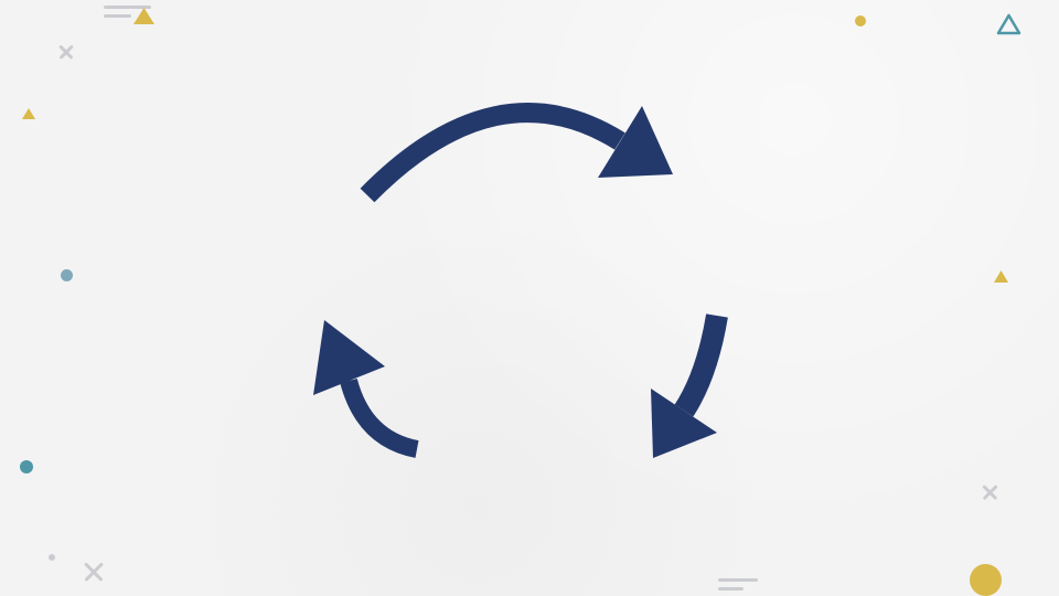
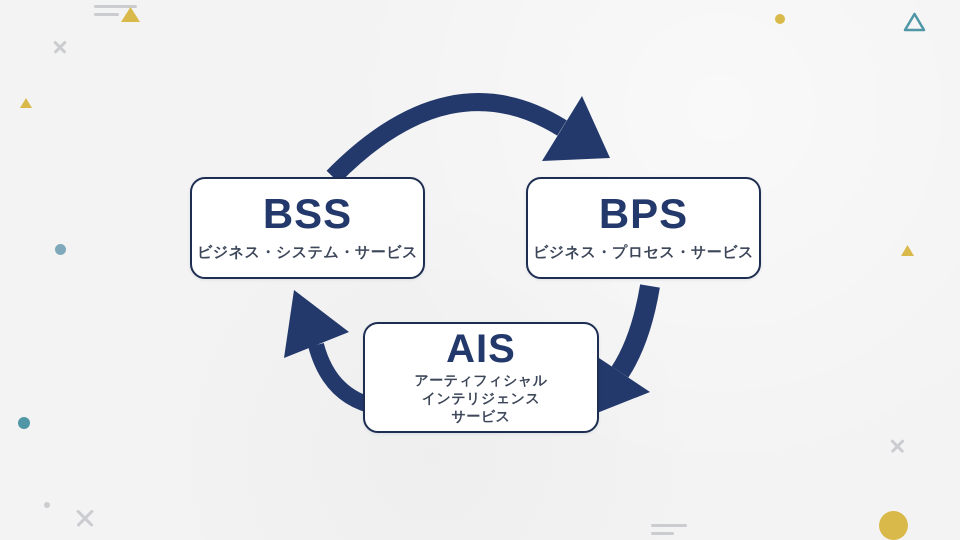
+ BSS
+ ビジネス・システム・サービス
+ BPS
+ ビジネス・プロセス・サービス
+ AIS
+ アーティフィシャル
+ インテリジェンス
+ サービス
